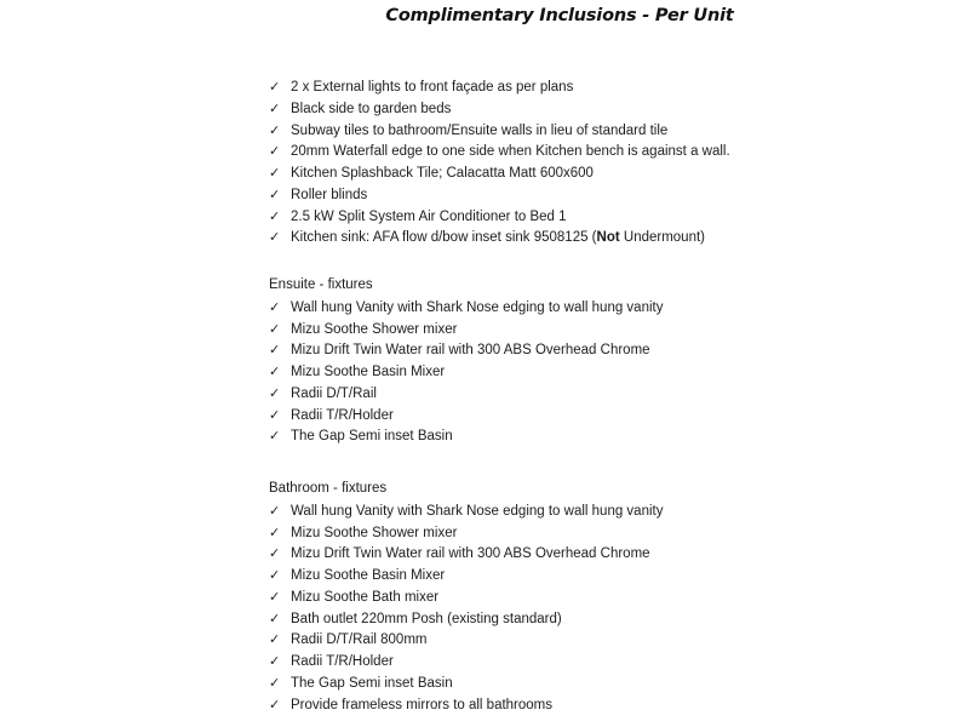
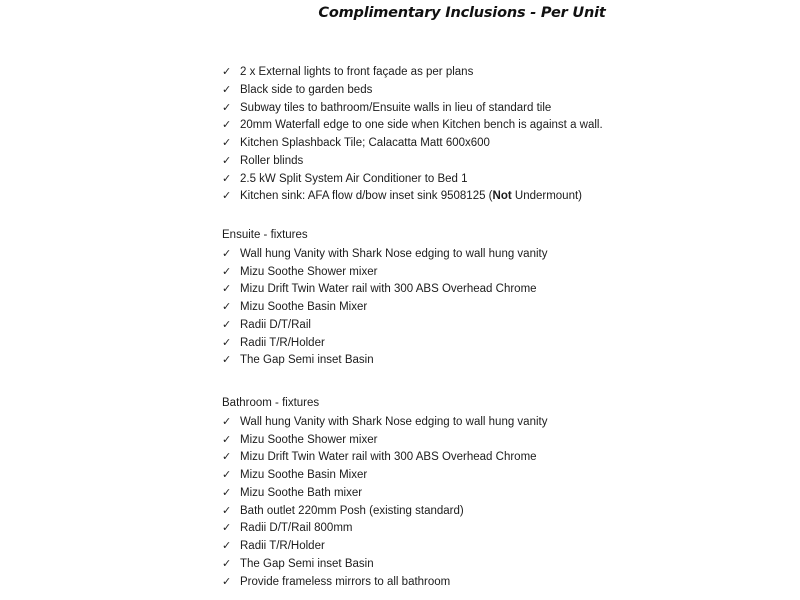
  Complimentary Inclusions - Per Unit
  ✓
  2 x External lights to front façade as per plans
  ✓
  Black side to garden beds
  ✓
  Subway tiles to bathroom/Ensuite walls in lieu of standard tile
  ✓
  20mm Waterfall edge to one side when Kitchen bench is against a wall.
  ✓
  Kitchen Splashback Tile; Calacatta Matt 600x600
  ✓
  Roller blinds
  ✓
  2.5 kW Split System Air Conditioner to Bed 1
  ✓
  Kitchen sink: AFA flow d/bow inset sink 9508125 (Not Undermount)
  Ensuite - fixtures
  ✓
  Wall hung Vanity with Shark Nose edging to wall hung vanity
  ✓
  Mizu Soothe Shower mixer
  ✓
  Mizu Drift Twin Water rail with 300 ABS Overhead Chrome
  ✓
  Mizu Soothe Basin Mixer
  ✓
  Radii D/T/Rail
  ✓
  Radii T/R/Holder
  ✓
  The Gap Semi inset Basin
  Bathroom - fixtures
  ✓
  Wall hung Vanity with Shark Nose edging to wall hung vanity
  ✓
  Mizu Soothe Shower mixer
  ✓
  Mizu Drift Twin Water rail with 300 ABS Overhead Chrome
  ✓
  Mizu Soothe Basin Mixer
  ✓
  Mizu Soothe Bath mixer
  ✓
  Bath outlet 220mm Posh (existing standard)
  ✓
  Radii D/T/Rail 800mm
  ✓
  Radii T/R/Holder
  ✓
  The Gap Semi inset Basin
  ✓
- Provide frameless mirrors to all bathrooms
+ Provide frameless mirrors to all bathroom
